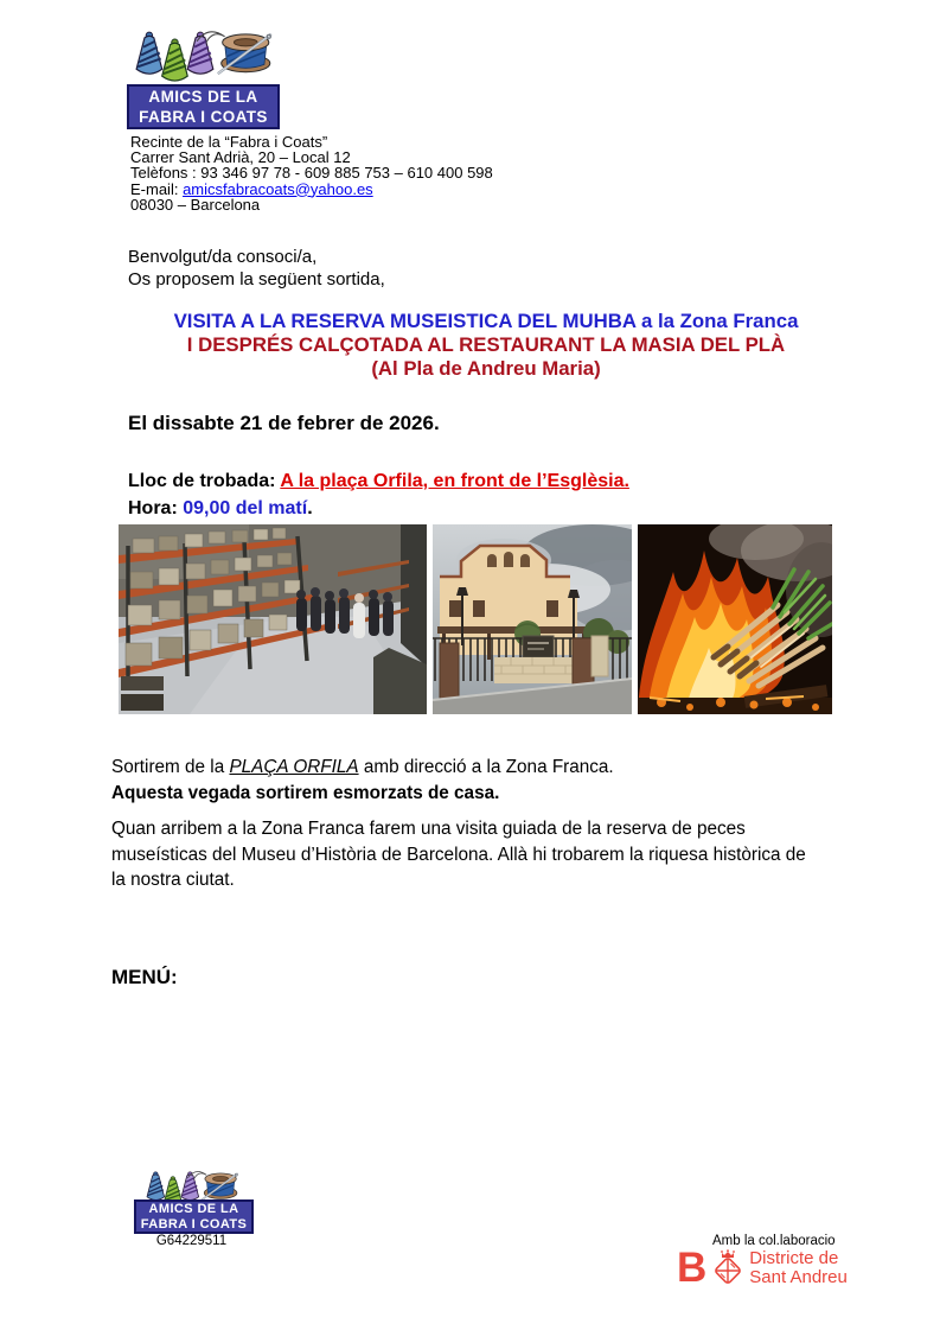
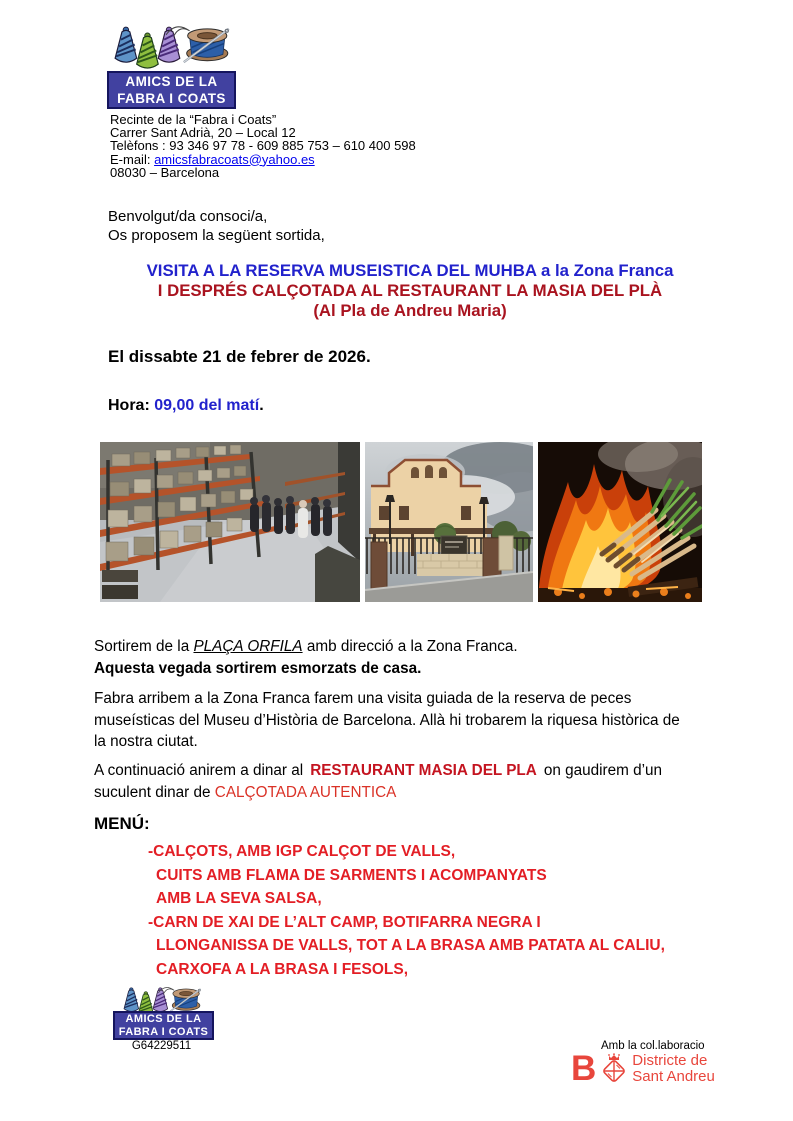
  AMICS DE LA
  FABRA I COATS
  Recinte de la “Fabra i Coats”
  Carrer Sant Adrià, 20 – Local 12
  Telèfons : 93 346 97 78 - 609 885 753 – 610 400 598
  E-mail: amicsfabracoats@yahoo.es
  08030 – Barcelona
  Benvolgut/da consoci/a,
  Os proposem la següent sortida,
  VISITA A LA RESERVA MUSEISTICA DEL MUHBA a la Zona Franca
  I DESPRÉS CALÇOTADA AL RESTAURANT LA MASIA DEL PLÀ
  (Al Pla de Andreu Maria)
  El dissabte 21 de febrer de 2026.
- Lloc de trobada: A la plaça Orfila, en front de l’Esglèsia.
  Hora: 09,00 del matí.
  Sortirem de la PLAÇA ORFILA amb direcció a la Zona Franca.
  Aquesta vegada sortirem esmorzats de casa.
- Quan arribem a la Zona Franca farem una visita guiada de la reserva de peces
+ Fabra arribem a la Zona Franca farem una visita guiada de la reserva de peces
  museísticas del Museu d’Història de Barcelona. Allà hi trobarem la riquesa històrica de
  la nostra ciutat.
+ A continuació anirem a dinar al RESTAURANT MASIA DEL PLA on gaudirem d’un
+ suculent dinar de CALÇOTADA AUTENTICA
  MENÚ:
+ -CALÇOTS, AMB IGP CALÇOT DE VALLS,
+ CUITS AMB FLAMA DE SARMENTS I ACOMPANYATS
+ AMB LA SEVA SALSA,
+ -CARN DE XAI DE L’ALT CAMP, BOTIFARRA NEGRA I
+ LLONGANISSA DE VALLS, TOT A LA BRASA AMB PATATA AL CALIU,
+ CARXOFA A LA BRASA I FESOLS,
  AMICS DE LA
  FABRA I COATS
  G64229511
  Amb la col.laboracio
  B
  Districte de
  Sant Andreu
